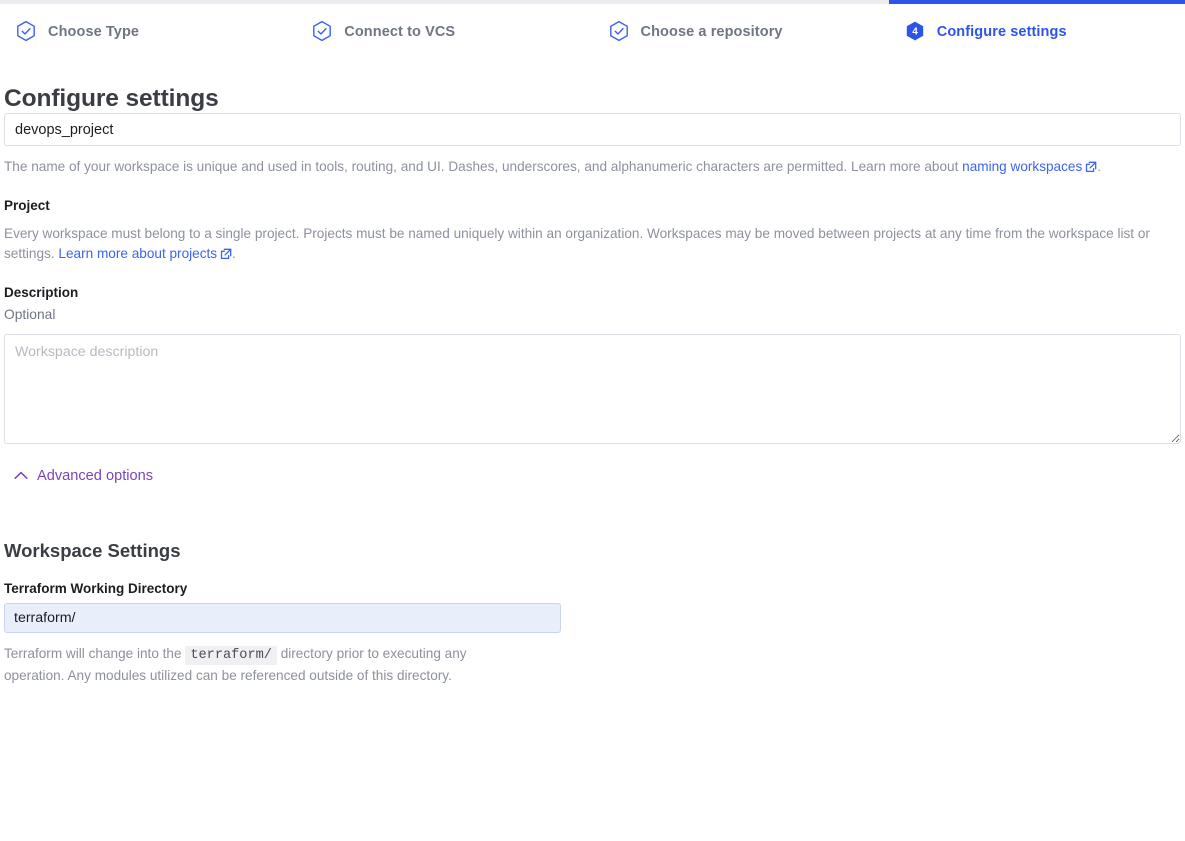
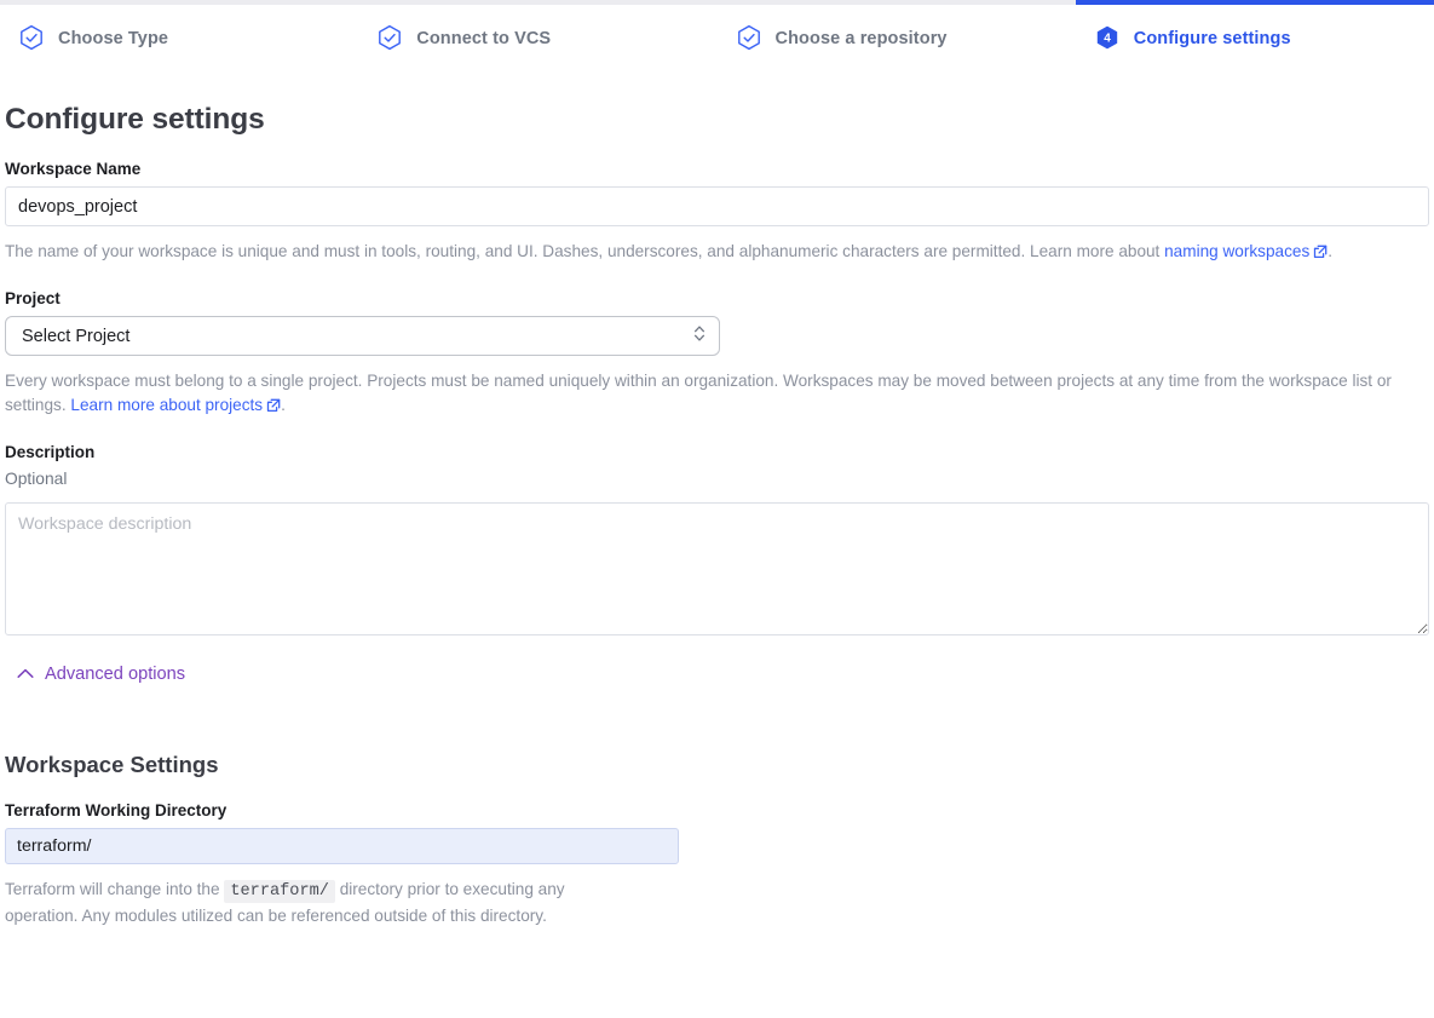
  Choose Type
  Connect to VCS
  Choose a repository
  4
  Configure settings
  Configure settings
+ Workspace Name
  devops_project
- The name of your workspace is unique and used in tools, routing, and UI. Dashes, underscores, and alphanumeric characters are permitted. Learn more about naming workspaces .
+ The name of your workspace is unique and must in tools, routing, and UI. Dashes, underscores, and alphanumeric characters are permitted. Learn more about naming workspaces .
  Project
+ Select Project
  Every workspace must belong to a single project. Projects must be named uniquely within an organization. Workspaces may be moved between projects at any time from the workspace list or settings. Learn more about projects .
  Description
  Optional
  Workspace description
  Advanced options
  Workspace Settings
  Terraform Working Directory
  terraform/
  Terraform will change into the terraform/ directory prior to executing any operation. Any modules utilized can be referenced outside of this directory.
